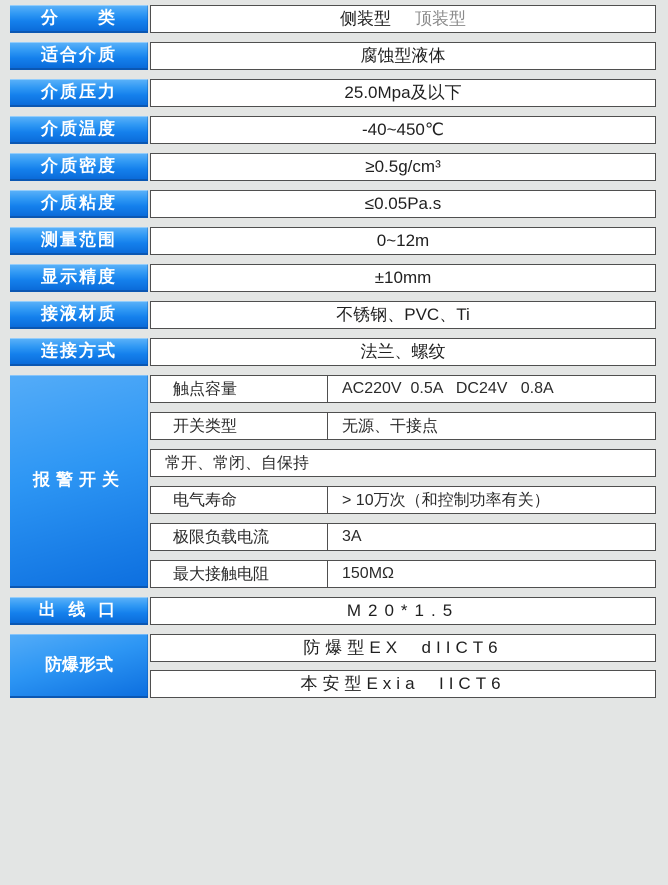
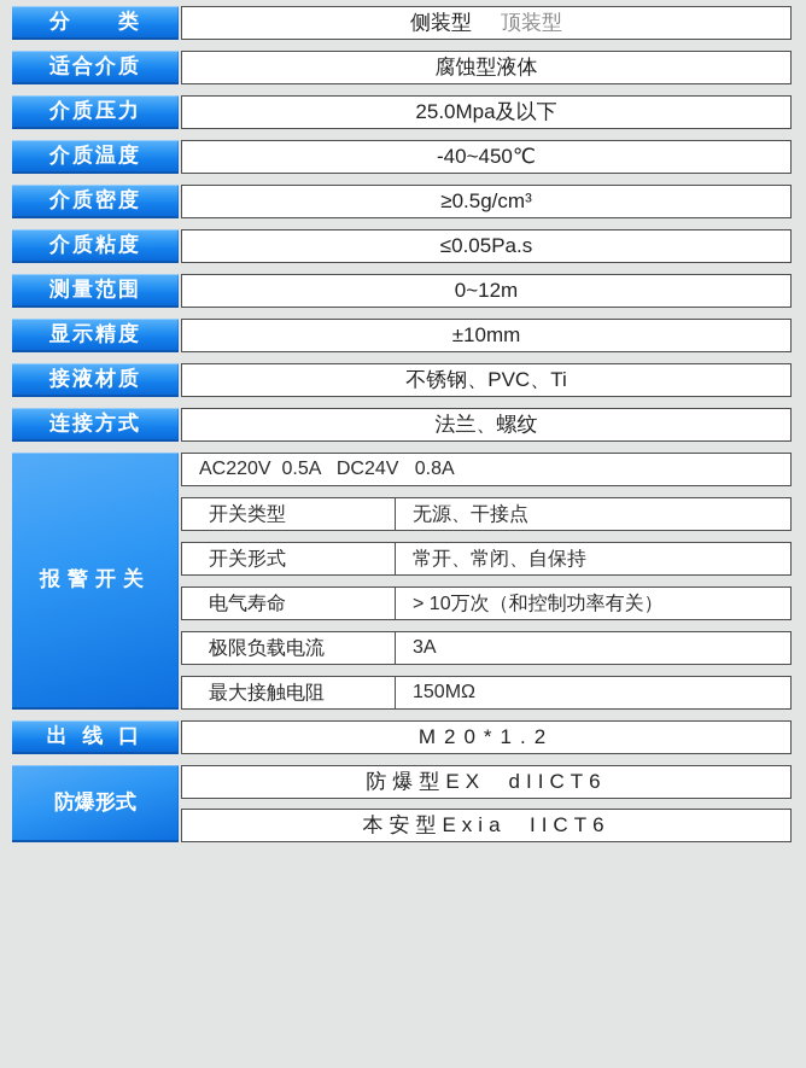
  分 类
  侧装型
  顶装型
  适合介质
  腐蚀型液体
  介质压力
  25.0Mpa及以下
  介质温度
  -40~450℃
  介质密度
  ≥0.5g/cm³
  介质粘度
  ≤0.05Pa.s
  测量范围
  0~12m
  显示精度
  ±10mm
  接液材质
  不锈钢、PVC、Ti
  连接方式
  法兰、螺纹
  报警开关
- 触点容量
  AC220V 0.5A DC24V 0.8A
  开关类型
  无源、干接点
+ 开关形式
  常开、常闭、自保持
  电气寿命
  > 10万次（和控制功率有关）
  极限负载电流
  3A
  最大接触电阻
  150MΩ
  出 线 口
- M20*1.5
+ M20*1.2
  防爆形式
  防爆型EX dIICT6
  本安型Exia IICT6
